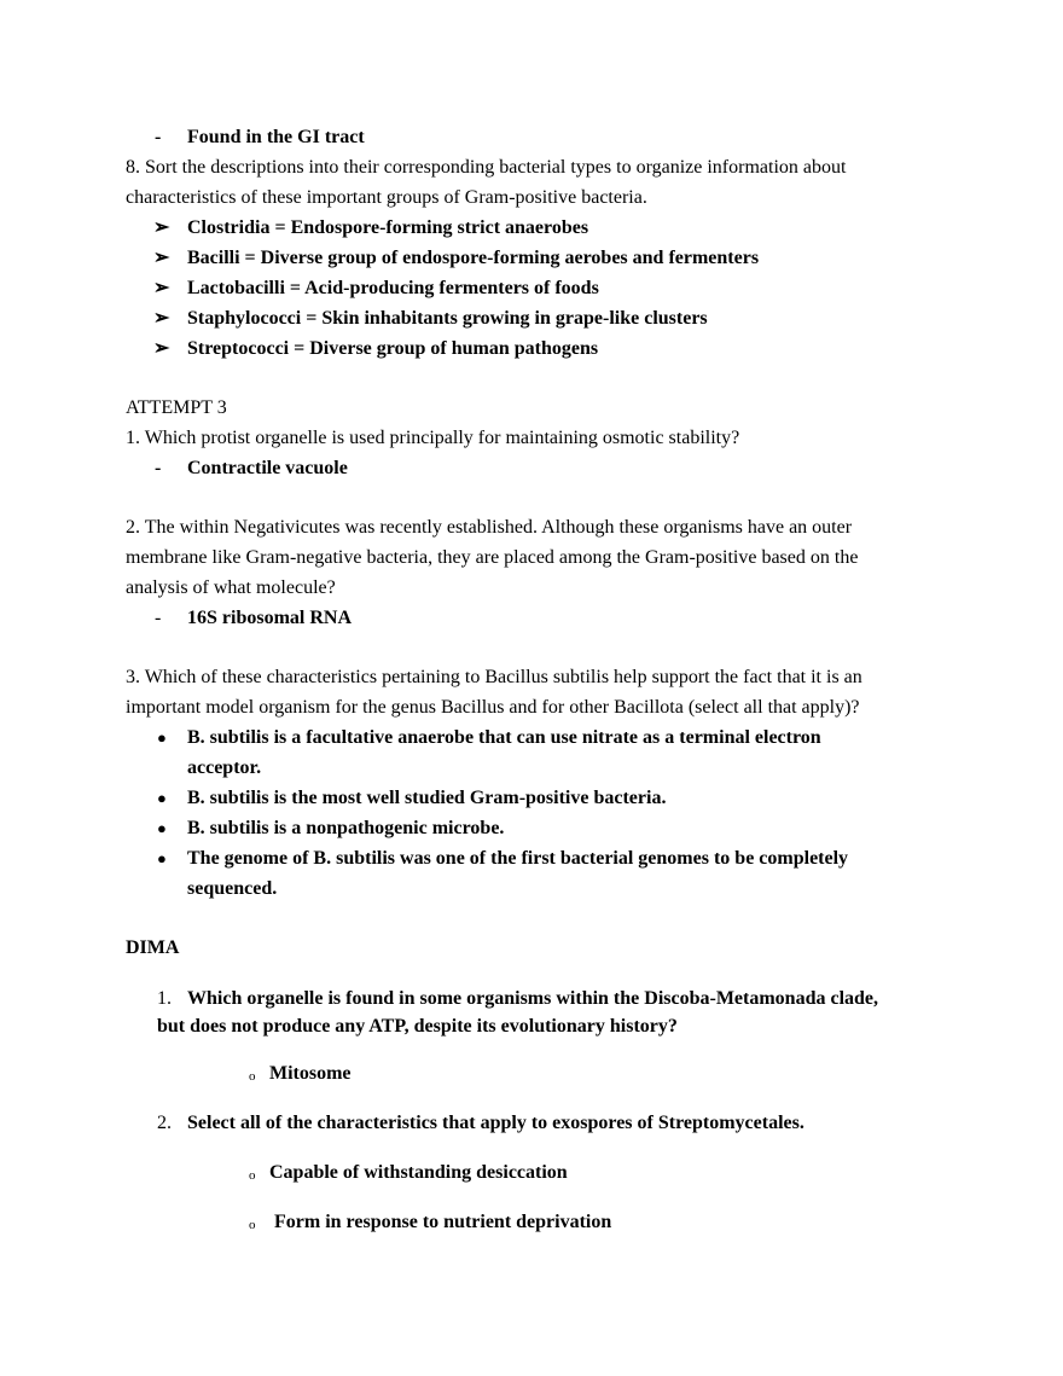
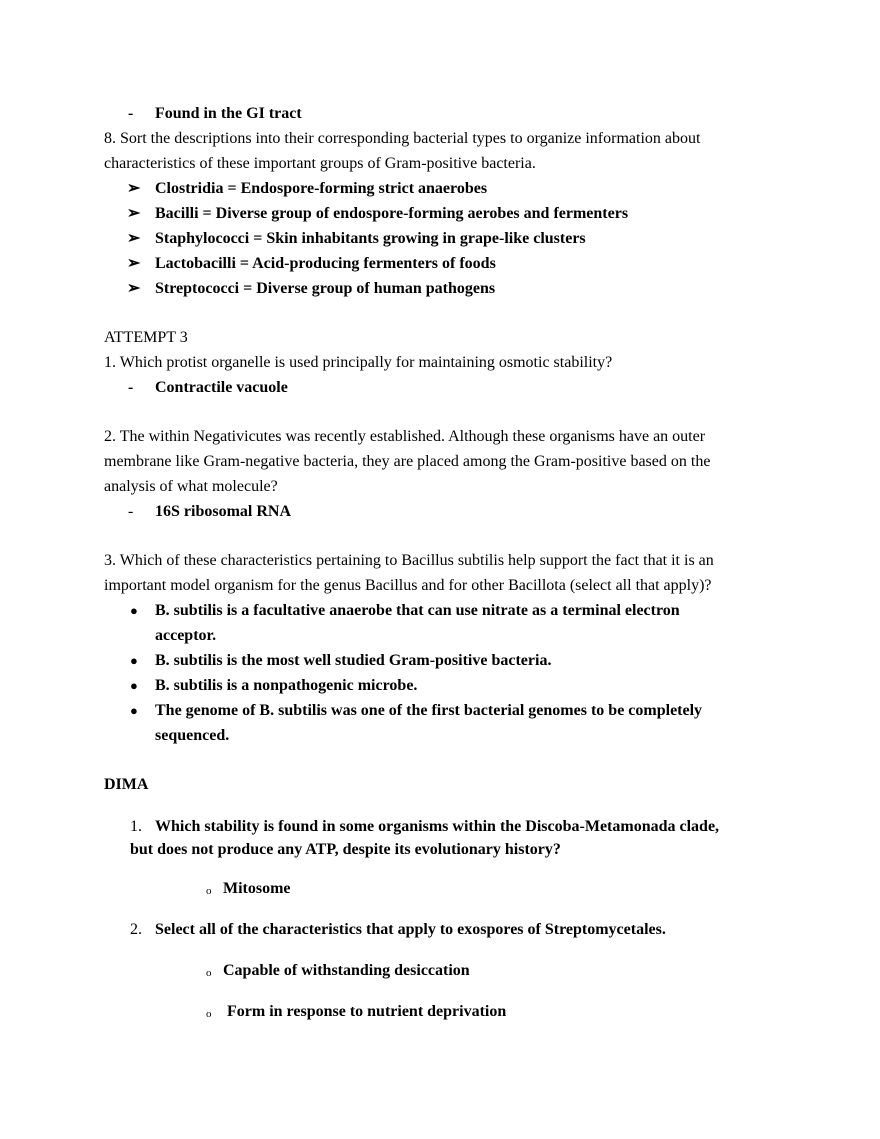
  -
  Found in the GI tract
  8. Sort the descriptions into their corresponding bacterial types to organize information about
  characteristics of these important groups of Gram-positive bacteria.
  ➢
  Clostridia = Endospore-forming strict anaerobes
  ➢
  Bacilli = Diverse group of endospore-forming aerobes and fermenters
  ➢
- Lactobacilli = Acid-producing fermenters of foods
+ Staphylococci = Skin inhabitants growing in grape-like clusters
  ➢
- Staphylococci = Skin inhabitants growing in grape-like clusters
+ Lactobacilli = Acid-producing fermenters of foods
  ➢
  Streptococci = Diverse group of human pathogens
  ATTEMPT 3
  1. Which protist organelle is used principally for maintaining osmotic stability?
  -
  Contractile vacuole
  2. The within Negativicutes was recently established. Although these organisms have an outer
  membrane like Gram-negative bacteria, they are placed among the Gram-positive based on the
  analysis of what molecule?
  -
  16S ribosomal RNA
  3. Which of these characteristics pertaining to Bacillus subtilis help support the fact that it is an
  important model organism for the genus Bacillus and for other Bacillota (select all that apply)?
  ●
  B. subtilis is a facultative anaerobe that can use nitrate as a terminal electron
  acceptor.
  ●
  B. subtilis is the most well studied Gram-positive bacteria.
  ●
  B. subtilis is a nonpathogenic microbe.
  ●
  The genome of B. subtilis was one of the first bacterial genomes to be completely
  sequenced.
  DIMA
  1.
- Which organelle is found in some organisms within the Discoba-Metamonada clade,
+ Which stability is found in some organisms within the Discoba-Metamonada clade,
  but does not produce any ATP, despite its evolutionary history?
  o
  Mitosome
  2.
  Select all of the characteristics that apply to exospores of Streptomycetales.
  o
  Capable of withstanding desiccation
  o
  Form in response to nutrient deprivation
